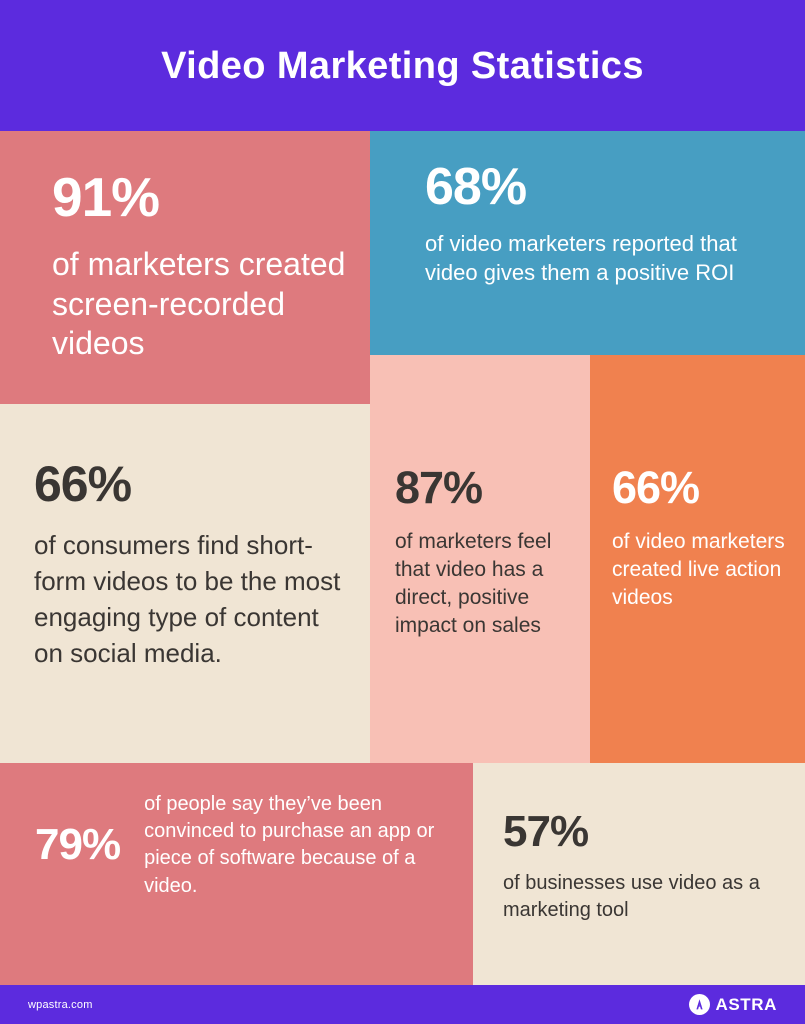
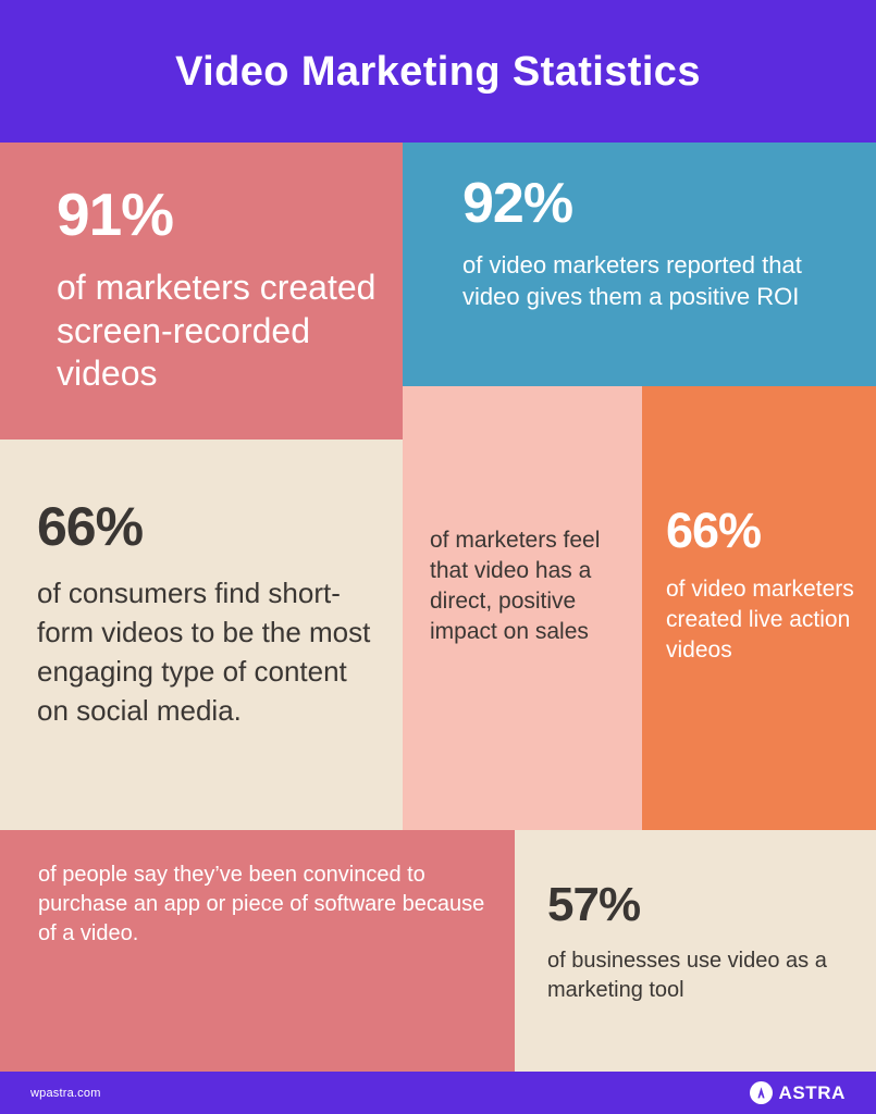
  Video Marketing Statistics
  91%
  of marketers created screen-recorded videos
- 68%
+ 92%
  of video marketers reported that video gives them a positive ROI
  66%
  of consumers find short-form videos to be the most engaging type of content on social media.
- 87%
  of marketers feel that video has a direct, positive impact on sales
  66%
  of video marketers created live action videos
- 79%
  of people say they’ve been convinced to purchase an app or piece of software because of a video.
  57%
  of businesses use video as a marketing tool
  wpastra.com
  ASTRA
